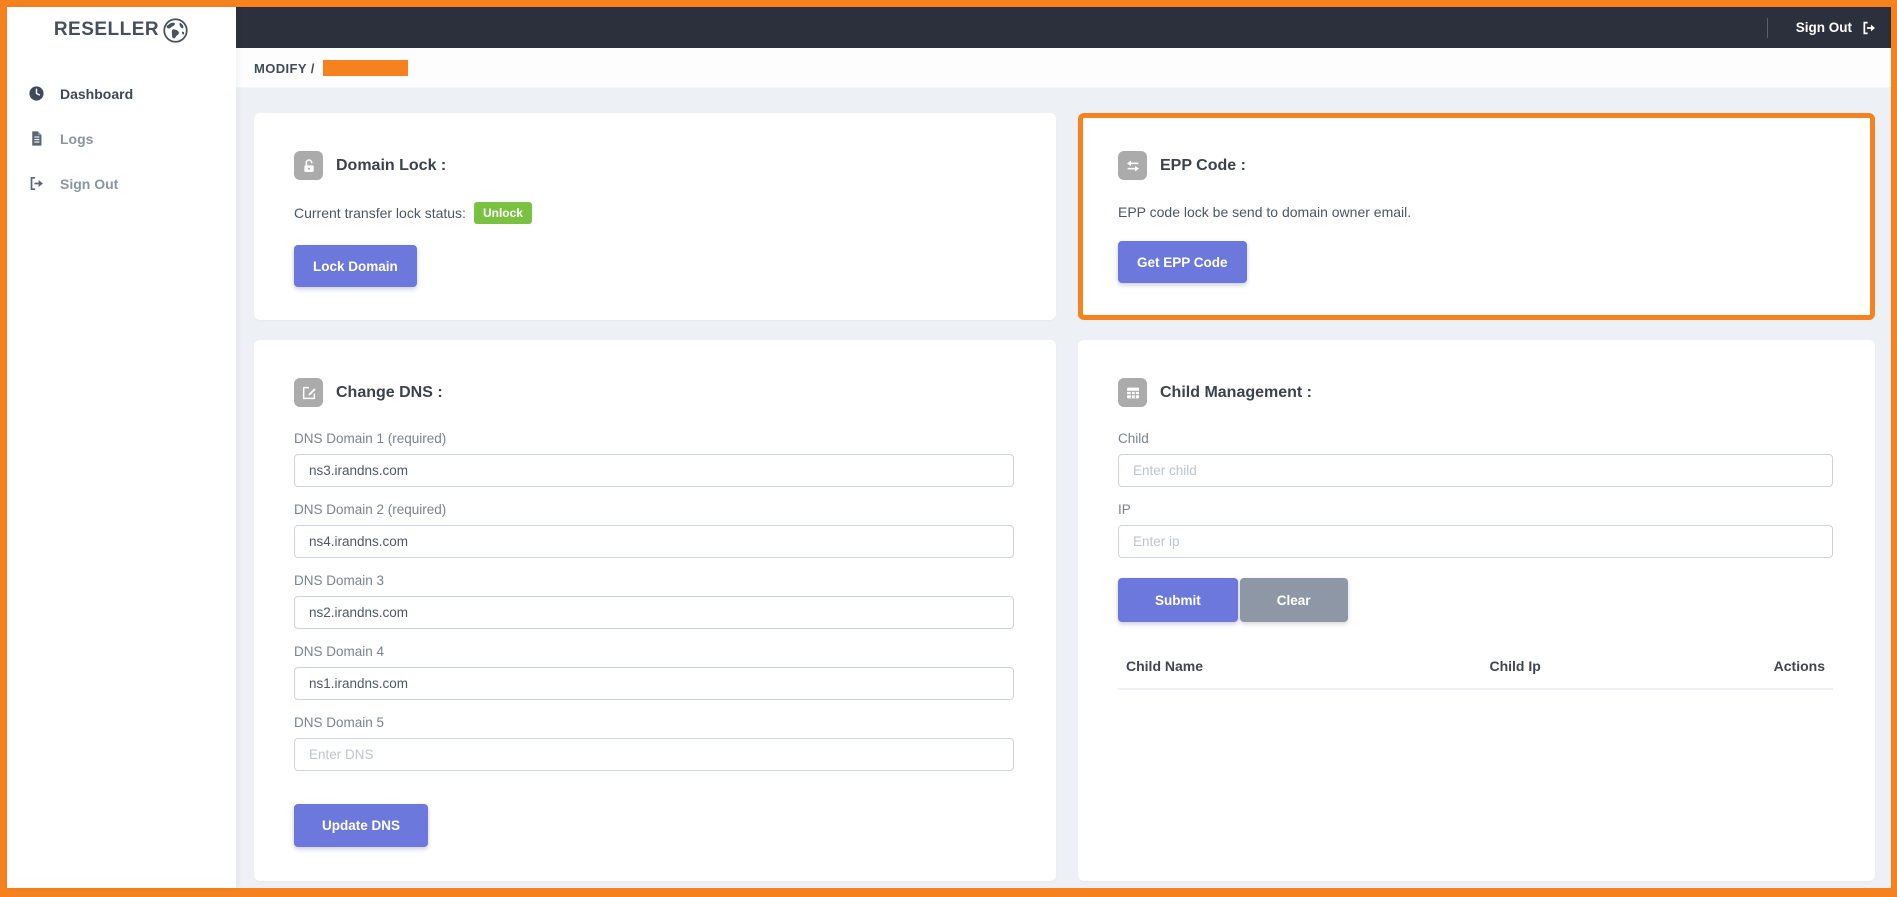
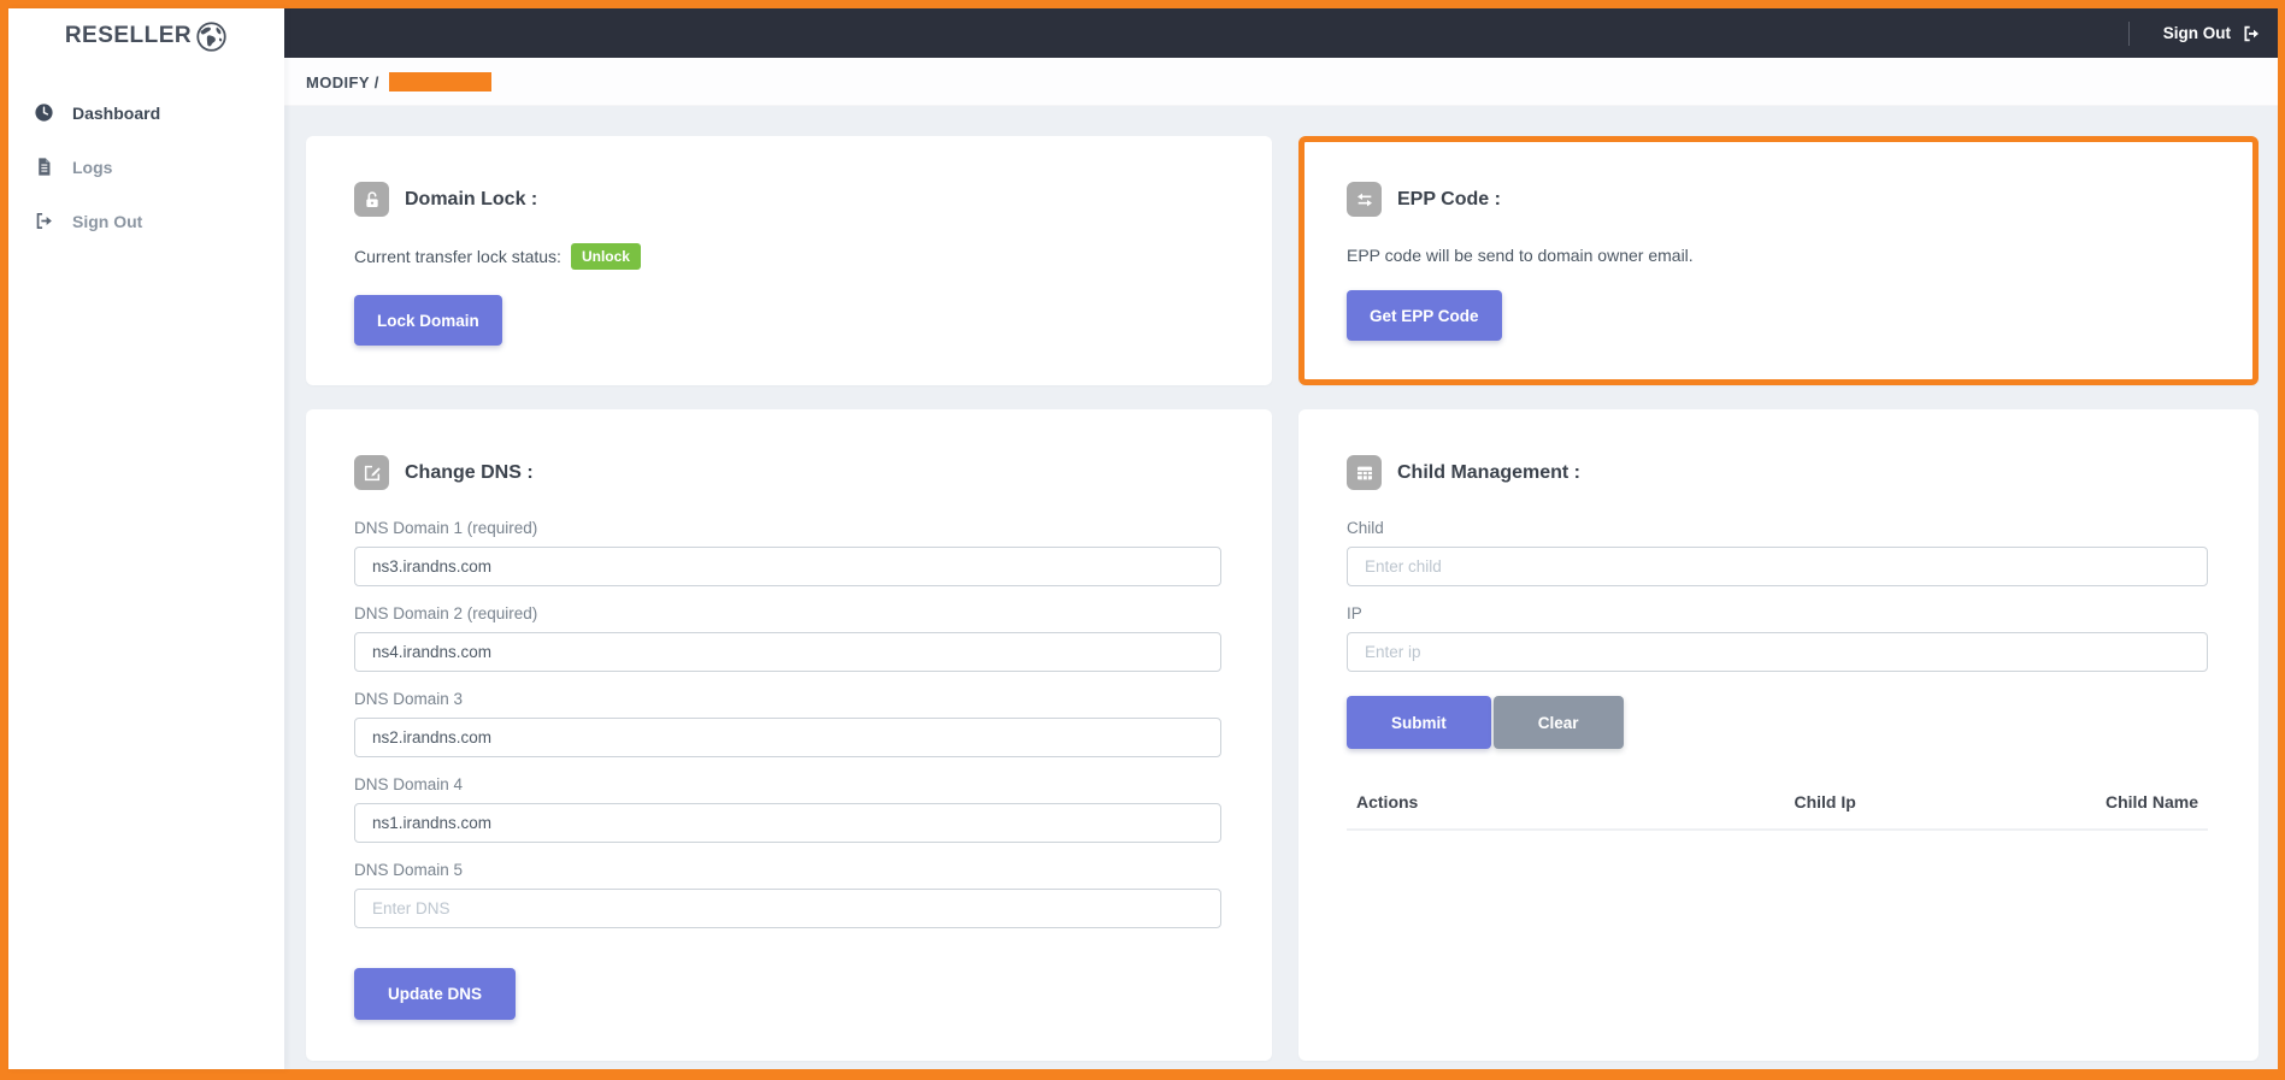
  RESELLER
  Dashboard
  Logs
  Sign Out
  Sign Out
  MODIFY /
  Domain Lock :
  Current transfer lock status:
  Unlock
  Lock Domain
  EPP Code :
- EPP code lock be send to domain owner email.
+ EPP code will be send to domain owner email.
  Get EPP Code
  Change DNS :
  DNS Domain 1 (required)
  ns3.irandns.com
  DNS Domain 2 (required)
  ns4.irandns.com
  DNS Domain 3
  ns2.irandns.com
  DNS Domain 4
  ns1.irandns.com
  DNS Domain 5
  Enter DNS
  Update DNS
  Child Management :
  Child
  Enter child
  IP
  Enter ip
  Submit
  Clear
- Child Name
+ Actions
  Child Ip
- Actions
+ Child Name
